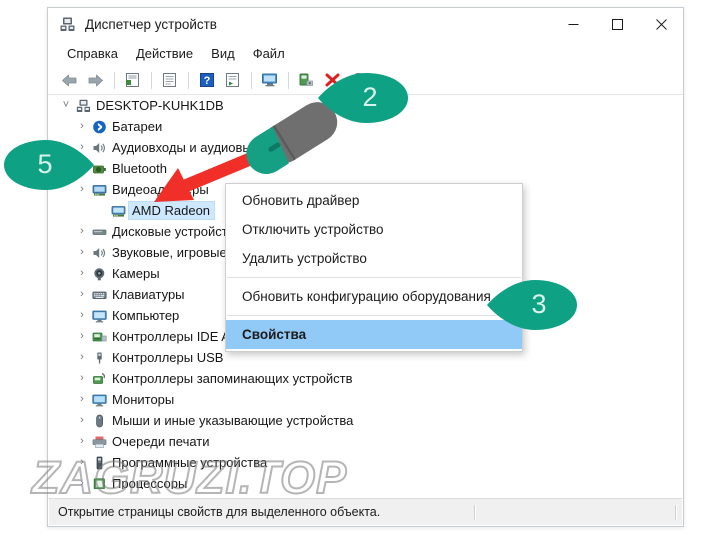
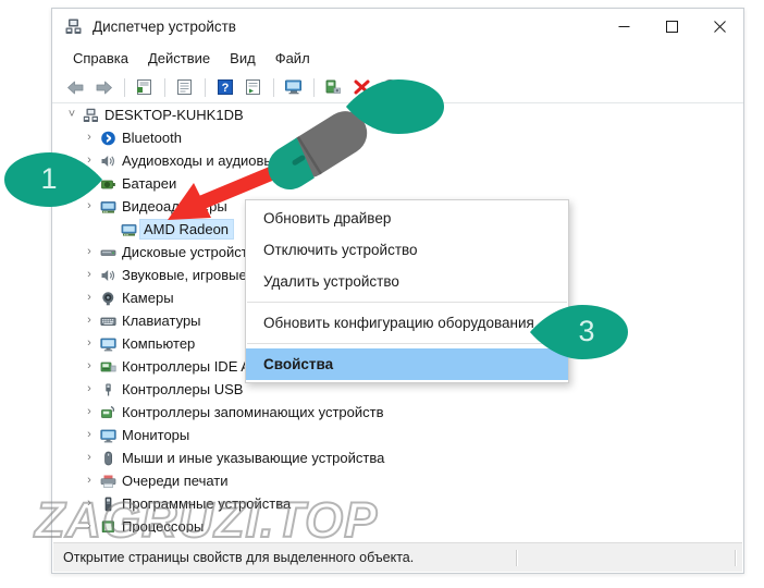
  Диспетчер устройств
  Справка
  Действие
  Вид
  Файл
  ?
  ˅
  DESKTOP-KUHK1DB
  ›
- Батареи
+ Bluetooth
  ›
  Аудиовходы и аудиовы
- Bluetooth
+ Батареи
  ›
  AMD Radeon
  ›
  Дисковые устройс
  ›
  ›
  Камеры
  ›
  Клавиатуры
  ›
  Компьютер
  ›
  ›
  Контроллеры USB
  ›
  Контроллеры запоминающих устройств
  ›
  Мониторы
  ›
  Мыши и иные указывающие устройства
  ›
  Очереди печати
  ›
  Программные устройства
  ›
  Процессоры
  Открытие страницы свойств для выделенного объекта.
  Обновить драйвер
  Отключить устройство
  Удалить устройство
  Обновить конфигурацию оборудования
  Свойства
- 5
+ 1
- 2
  3
  ZAGRUZI.TOP
